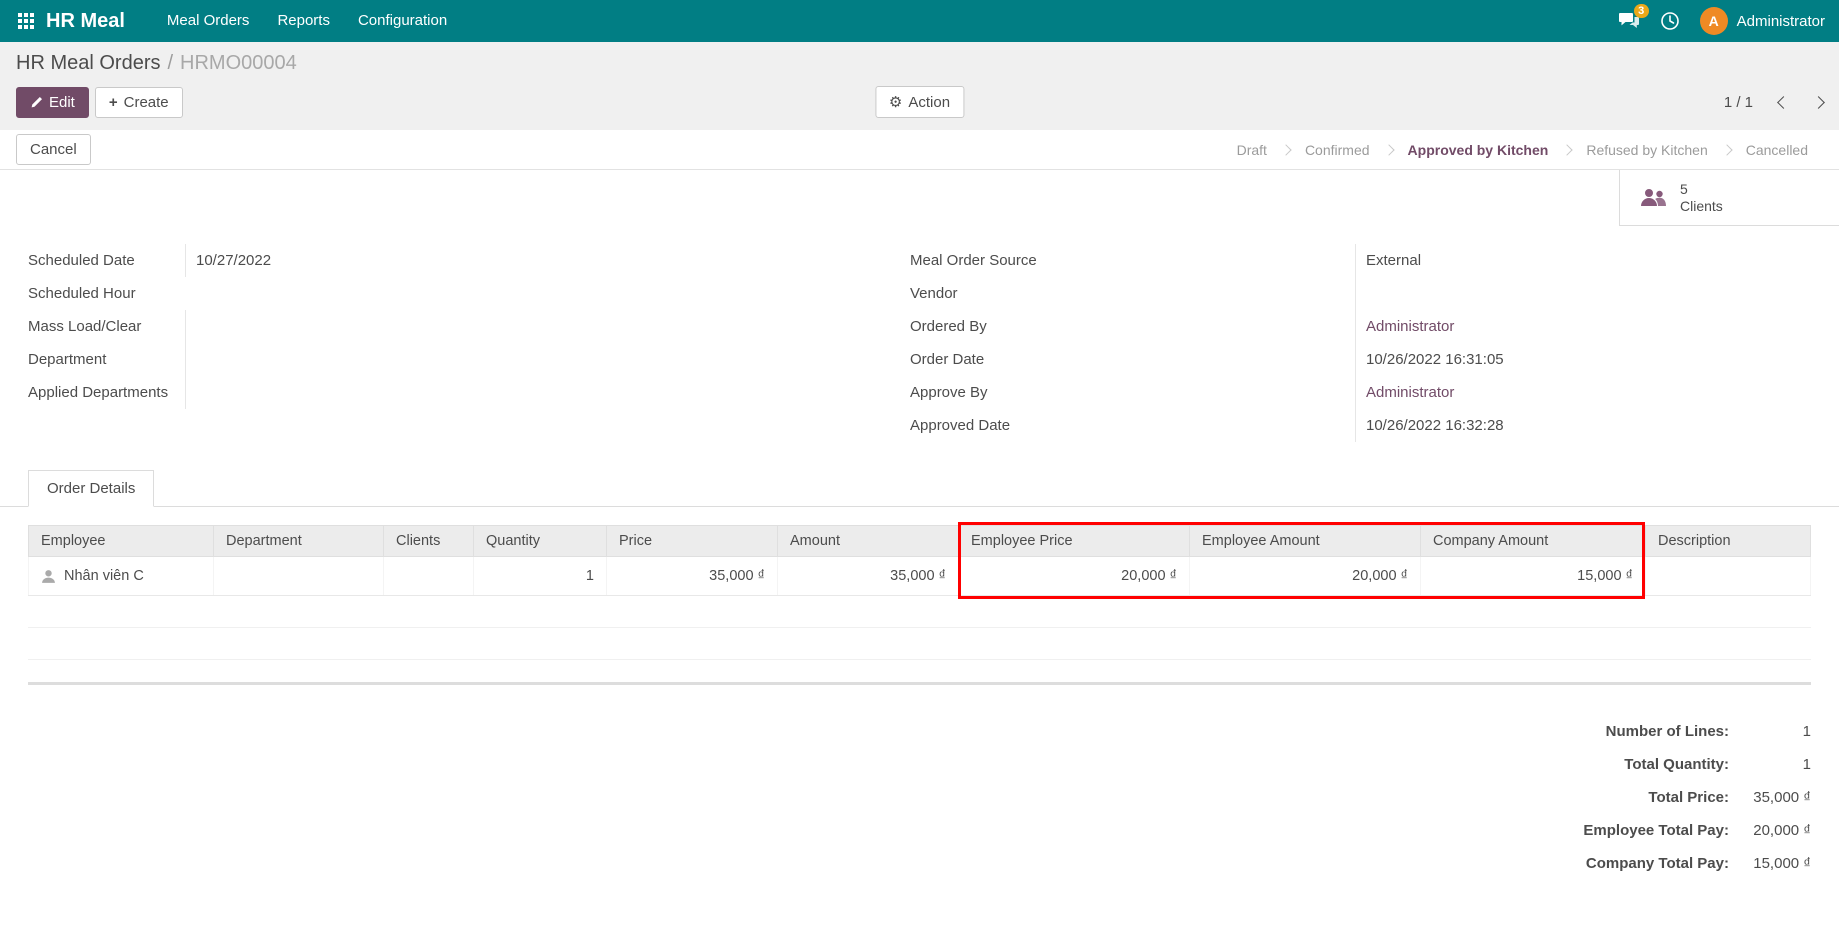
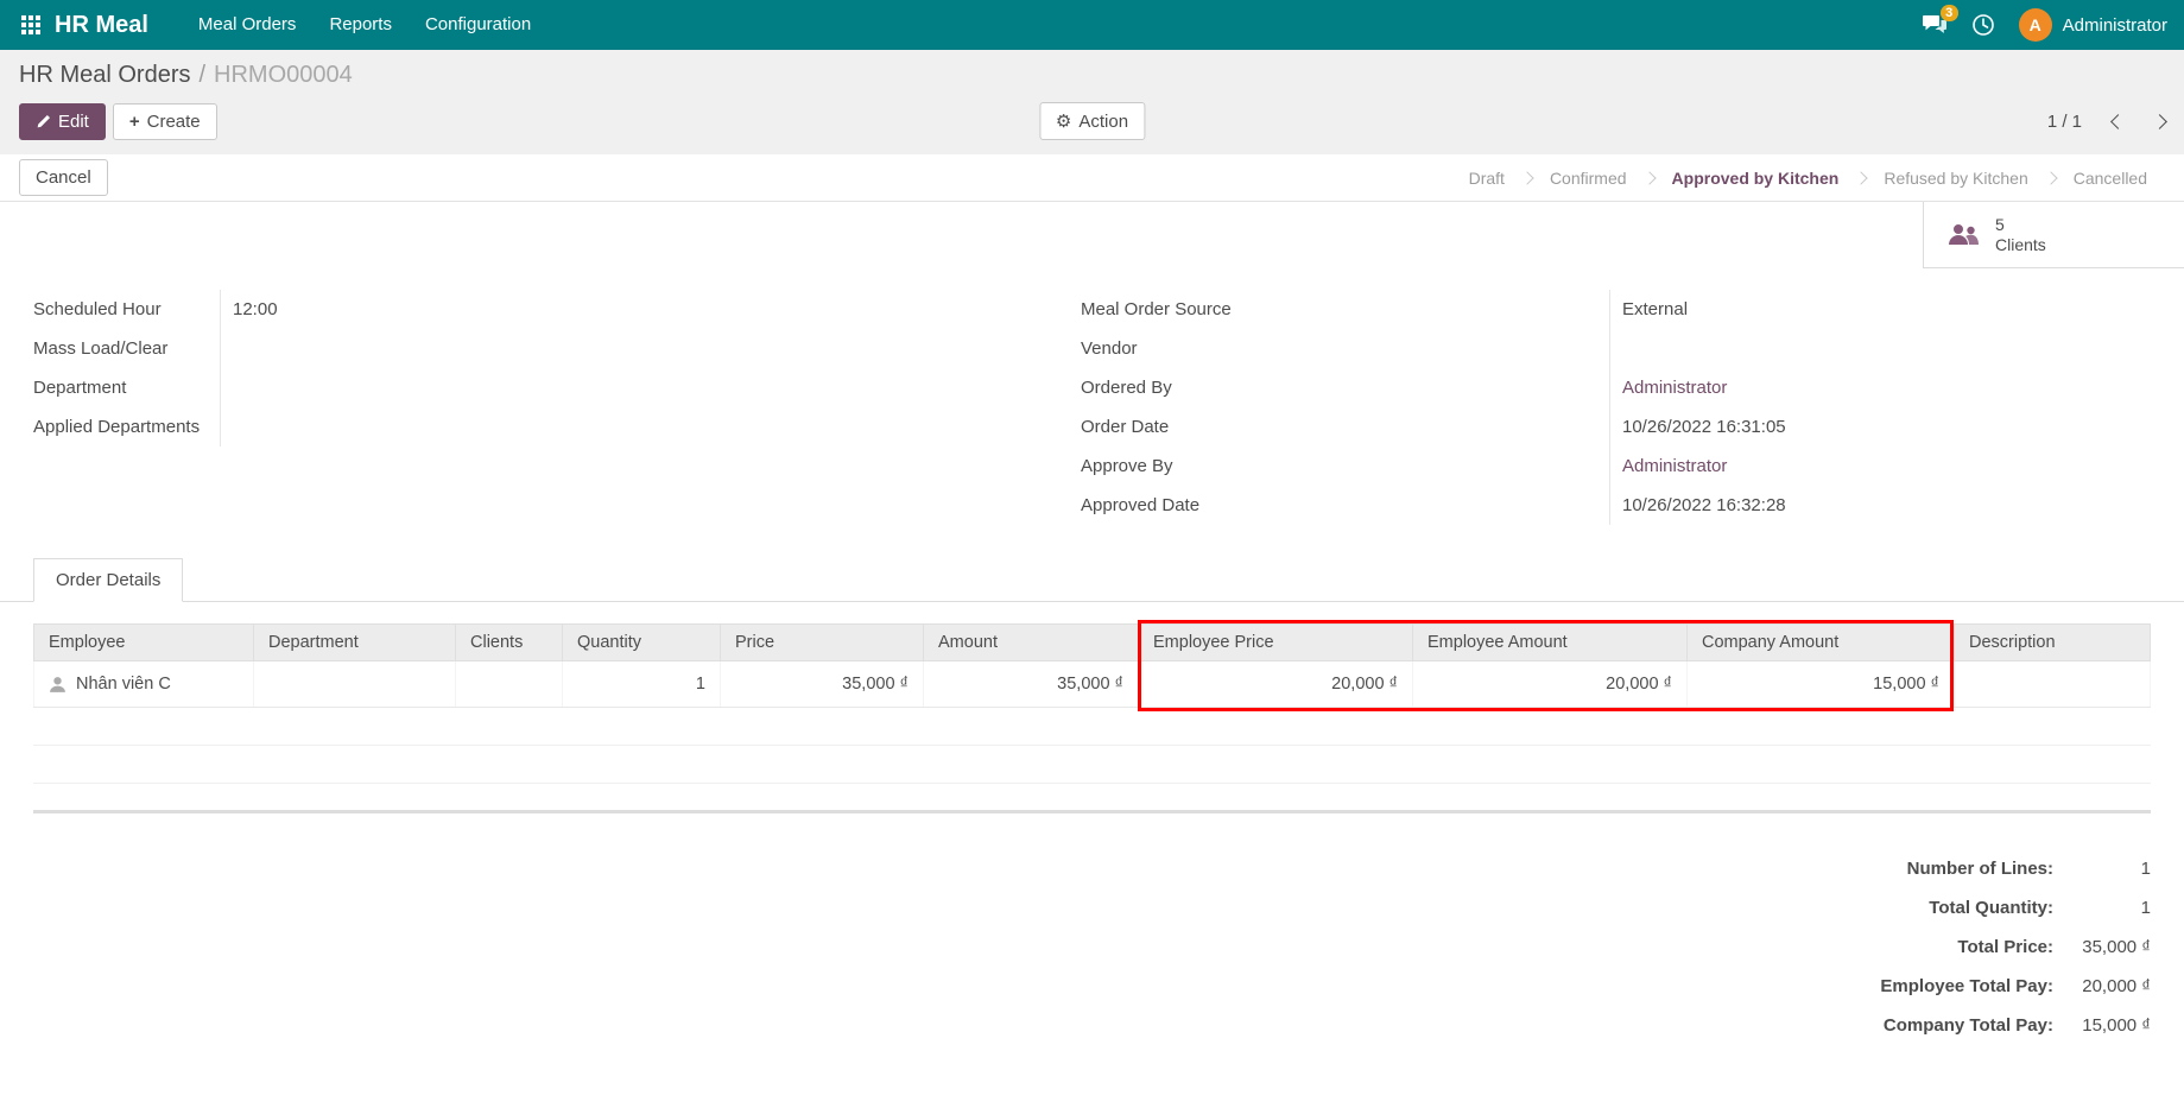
  HR Meal
  Meal Orders
  Reports
  Configuration
  3
  A
  Administrator
  HR Meal Orders / HRMO00004
  Edit
  +
  Create
  ⚙
  Action
  1 / 1
  Cancel
  Draft
  Confirmed
  Approved by Kitchen
  Refused by Kitchen
  Cancelled
  5
  Clients
- Scheduled Date
- 10/27/2022
  Scheduled Hour
+ 12:00
  Mass Load/Clear
  Department
  Applied Departments
  Meal Order Source
  External
  Vendor
  Ordered By
  Administrator
  Order Date
  10/26/2022 16:31:05
  Approve By
  Administrator
  Approved Date
  10/26/2022 16:32:28
  Order Details
  Employee	Department	Clients	Quantity	Price	Amount	Employee Price	Employee Amount	Company Amount	Description
  Nhân viên C			1	35,000 ₫	35,000 ₫	20,000 ₫	20,000 ₫	15,000 ₫
  Number of Lines:
  1
  Total Quantity:
  1
  Total Price:
  35,000 ₫
  Employee Total Pay:
  20,000 ₫
  Company Total Pay:
  15,000 ₫
